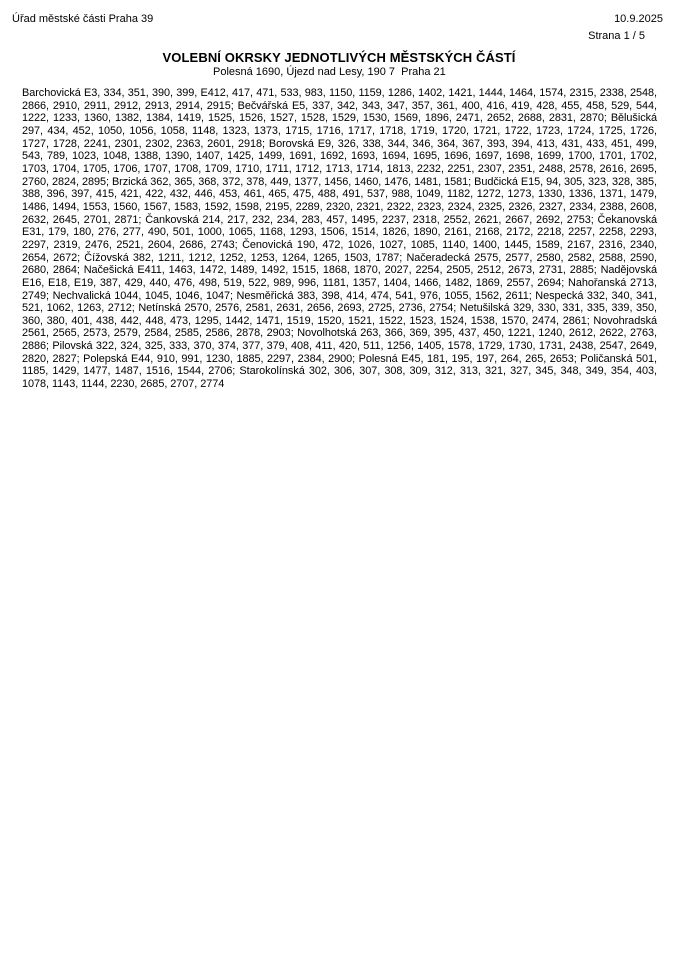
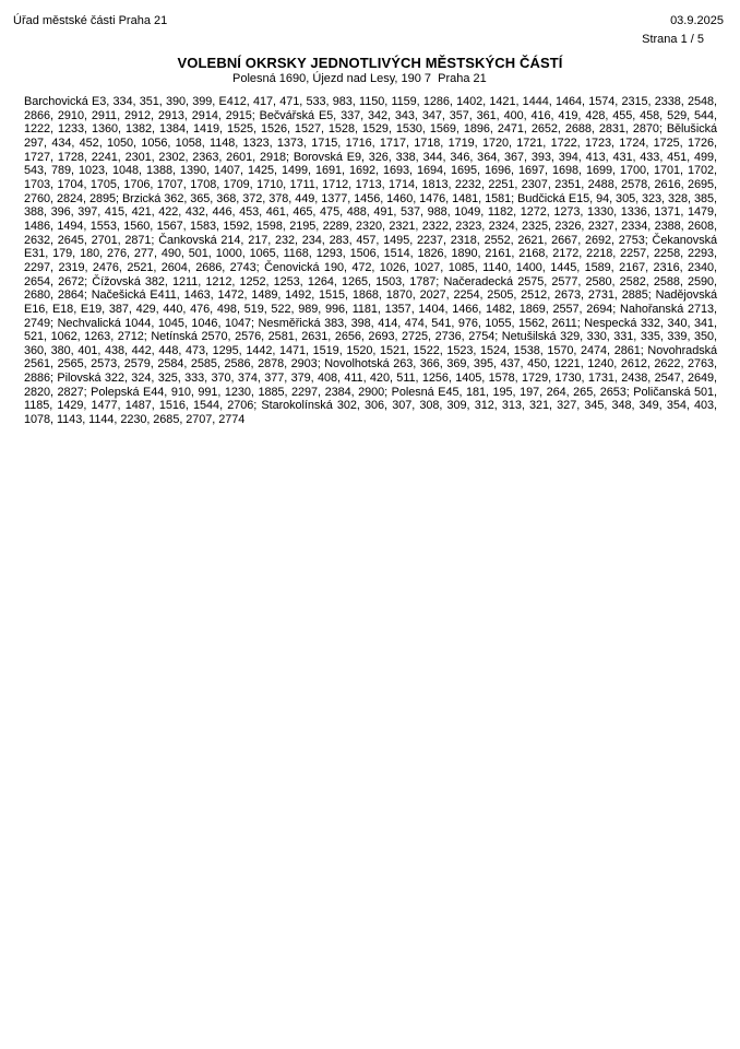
- Úřad městské části Praha 39
+ Úřad městské části Praha 21
- 10.9.2025
+ 03.9.2025
  Strana 1 / 5
  VOLEBNÍ OKRSKY JEDNOTLIVÝCH MĚSTSKÝCH ČÁSTÍ
  Polesná 1690, Újezd nad Lesy, 190 7 Praha 21
  Barchovická E3, 334, 351, 390, 399, E412, 417, 471, 533, 983, 1150, 1159, 1286, 1402, 1421, 1444, 1464, 1574, 2315, 2338, 2548, 2866, 2910, 2911, 2912, 2913, 2914, 2915; Bečvářská E5, 337, 342, 343, 347, 357, 361, 400, 416, 419, 428, 455, 458, 529, 544, 1222, 1233, 1360, 1382, 1384, 1419, 1525, 1526, 1527, 1528, 1529, 1530, 1569, 1896, 2471, 2652, 2688, 2831, 2870; Bělušická 297, 434, 452, 1050, 1056, 1058, 1148, 1323, 1373, 1715, 1716, 1717, 1718, 1719, 1720, 1721, 1722, 1723, 1724, 1725, 1726, 1727, 1728, 2241, 2301, 2302, 2363, 2601, 2918; Borovská E9, 326, 338, 344, 346, 364, 367, 393, 394, 413, 431, 433, 451, 499, 543, 789, 1023, 1048, 1388, 1390, 1407, 1425, 1499, 1691, 1692, 1693, 1694, 1695, 1696, 1697, 1698, 1699, 1700, 1701, 1702, 1703, 1704, 1705, 1706, 1707, 1708, 1709, 1710, 1711, 1712, 1713, 1714, 1813, 2232, 2251, 2307, 2351, 2488, 2578, 2616, 2695, 2760, 2824, 2895; Brzická 362, 365, 368, 372, 378, 449, 1377, 1456, 1460, 1476, 1481, 1581; Budčická E15, 94, 305, 323, 328, 385, 388, 396, 397, 415, 421, 422, 432, 446, 453, 461, 465, 475, 488, 491, 537, 988, 1049, 1182, 1272, 1273, 1330, 1336, 1371, 1479, 1486, 1494, 1553, 1560, 1567, 1583, 1592, 1598, 2195, 2289, 2320, 2321, 2322, 2323, 2324, 2325, 2326, 2327, 2334, 2388, 2608, 2632, 2645, 2701, 2871; Čankovská 214, 217, 232, 234, 283, 457, 1495, 2237, 2318, 2552, 2621, 2667, 2692, 2753; Čekanovská E31, 179, 180, 276, 277, 490, 501, 1000, 1065, 1168, 1293, 1506, 1514, 1826, 1890, 2161, 2168, 2172, 2218, 2257, 2258, 2293, 2297, 2319, 2476, 2521, 2604, 2686, 2743; Čenovická 190, 472, 1026, 1027, 1085, 1140, 1400, 1445, 1589, 2167, 2316, 2340, 2654, 2672; Čížovská 382, 1211, 1212, 1252, 1253, 1264, 1265, 1503, 1787; Načeradecká 2575, 2577, 2580, 2582, 2588, 2590, 2680, 2864; Načešická E411, 1463, 1472, 1489, 1492, 1515, 1868, 1870, 2027, 2254, 2505, 2512, 2673, 2731, 2885; Nadějovská E16, E18, E19, 387, 429, 440, 476, 498, 519, 522, 989, 996, 1181, 1357, 1404, 1466, 1482, 1869, 2557, 2694; Nahořanská 2713, 2749; Nechvalická 1044, 1045, 1046, 1047; Nesměřická 383, 398, 414, 474, 541, 976, 1055, 1562, 2611; Nespecká 332, 340, 341, 521, 1062, 1263, 2712; Netínská 2570, 2576, 2581, 2631, 2656, 2693, 2725, 2736, 2754; Netušilská 329, 330, 331, 335, 339, 350, 360, 380, 401, 438, 442, 448, 473, 1295, 1442, 1471, 1519, 1520, 1521, 1522, 1523, 1524, 1538, 1570, 2474, 2861; Novohradská 2561, 2565, 2573, 2579, 2584, 2585, 2586, 2878, 2903; Novolhotská 263, 366, 369, 395, 437, 450, 1221, 1240, 2612, 2622, 2763, 2886; Pilovská 322, 324, 325, 333, 370, 374, 377, 379, 408, 411, 420, 511, 1256, 1405, 1578, 1729, 1730, 1731, 2438, 2547, 2649, 2820, 2827; Polepská E44, 910, 991, 1230, 1885, 2297, 2384, 2900; Polesná E45, 181, 195, 197, 264, 265, 2653; Poličanská 501, 1185, 1429, 1477, 1487, 1516, 1544, 2706; Starokolínská 302, 306, 307, 308, 309, 312, 313, 321, 327, 345, 348, 349, 354, 403, 1078, 1143, 1144, 2230, 2685, 2707, 2774
